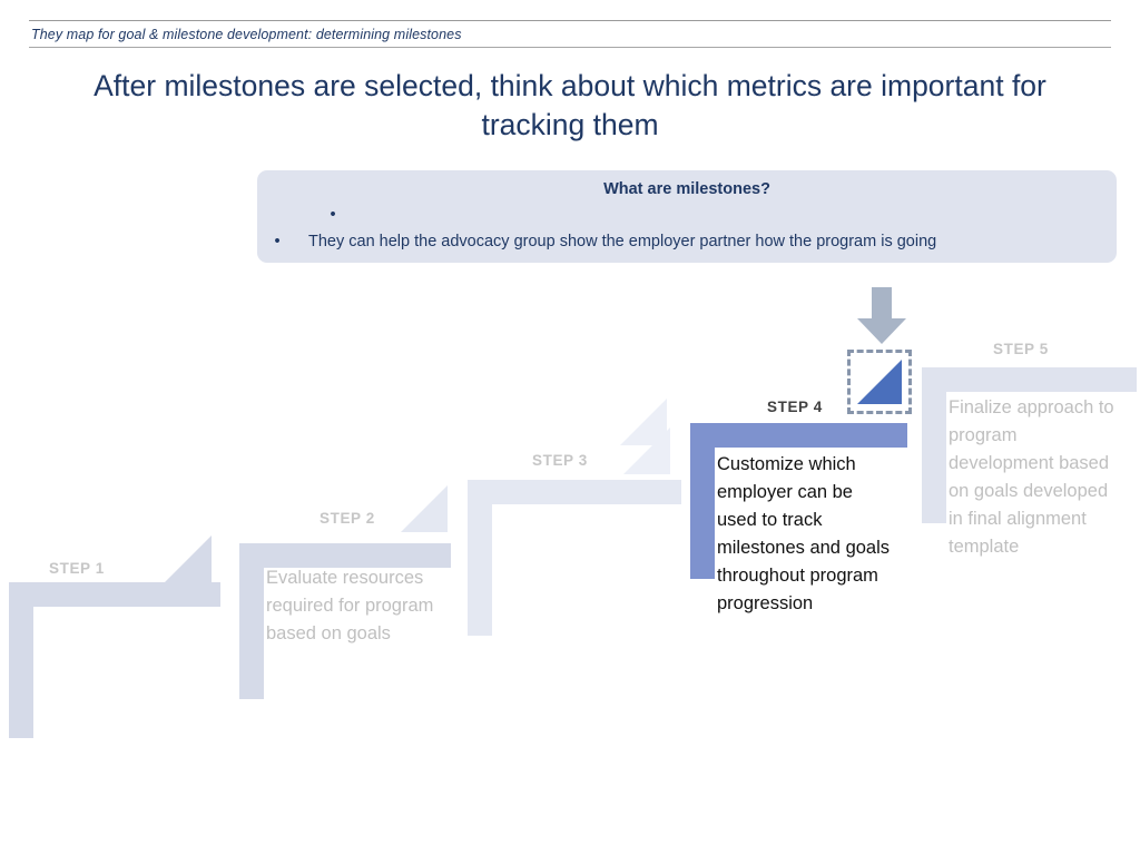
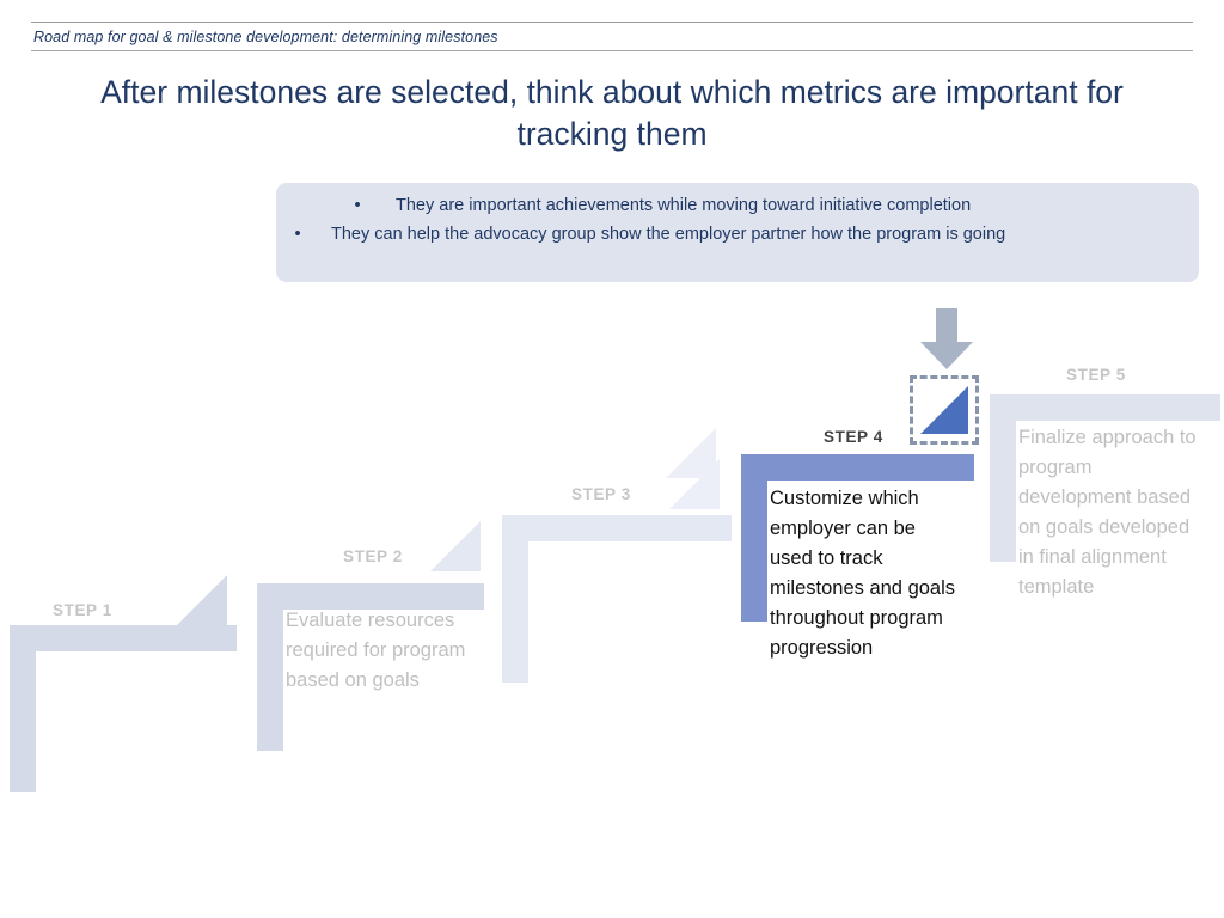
- They map for goal & milestone development: determining milestones
+ Road map for goal & milestone development: determining milestones
  After milestones are selected, think about which metrics are important for tracking them
- What are milestones?
  •
+ They are important achievements while moving toward initiative completion
  •
  They can help the advocacy group show the employer partner how the program is going
  STEP 1
  STEP 2
  Evaluate resources required for program based on goals
  STEP 3
  STEP 4
  Customize which employer can be used to track milestones and goals throughout program progression
  STEP 5
  Finalize approach to program development based on goals developed in final alignment template
